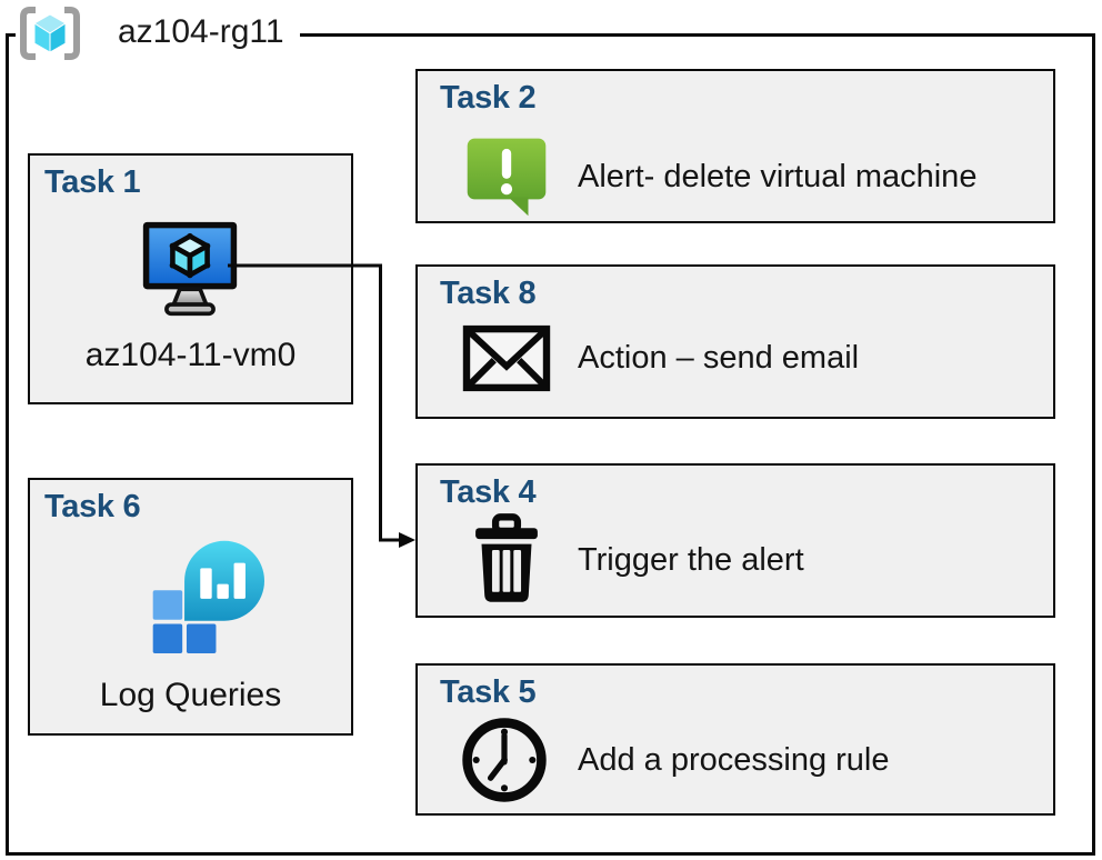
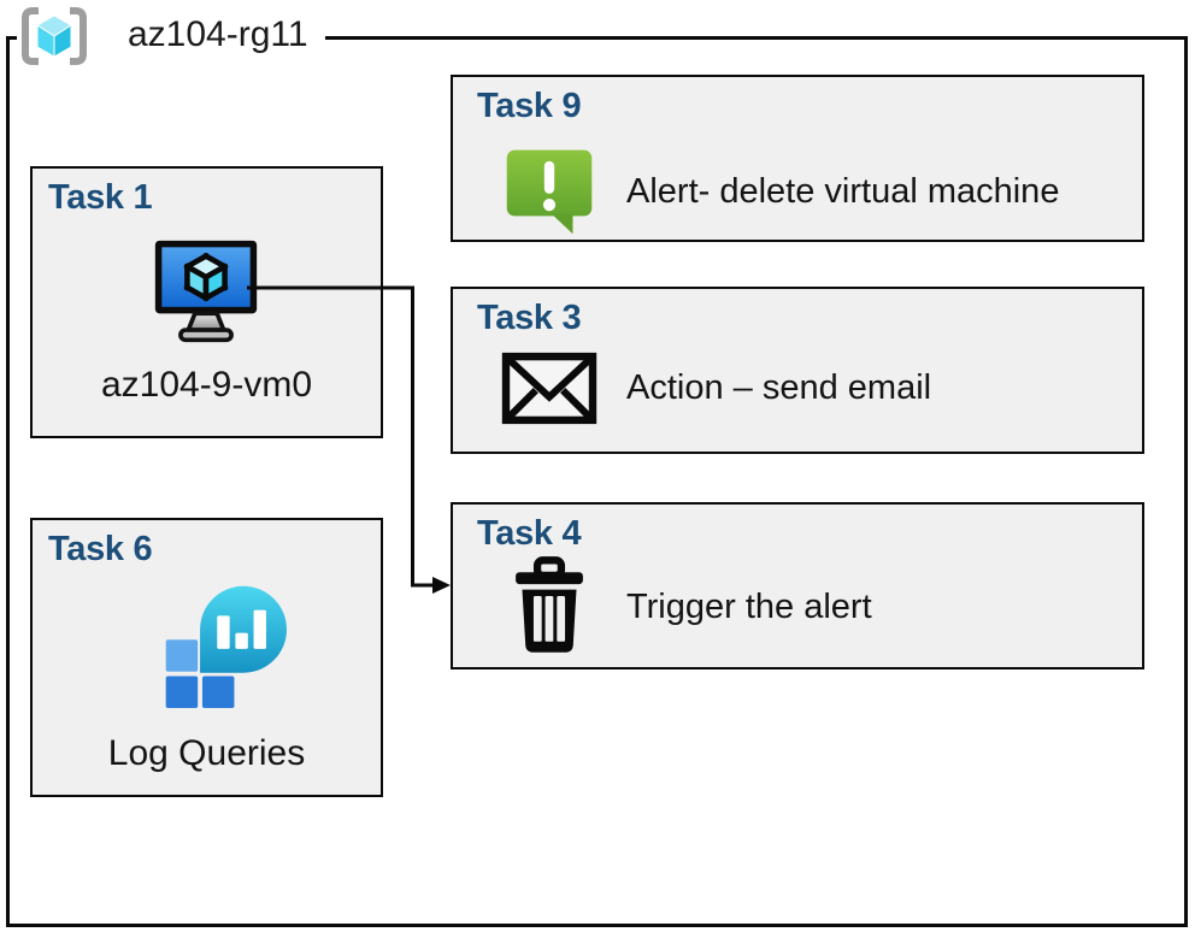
  az104-rg11
  Task 1
- az104-11-vm0
+ az104-9-vm0
- Task 2
+ Task 9
  Alert- delete virtual machine
- Task 8
+ Task 3
  Action – send email
  Task 4
  Trigger the alert
- Task 5
- Add a processing rule
  Task 6
  Log Queries
